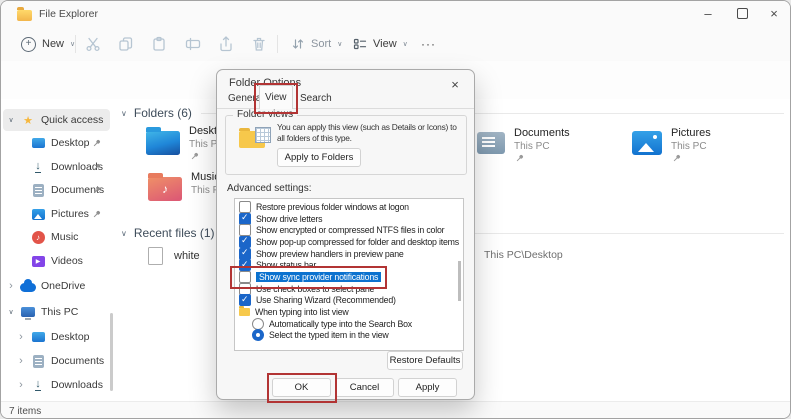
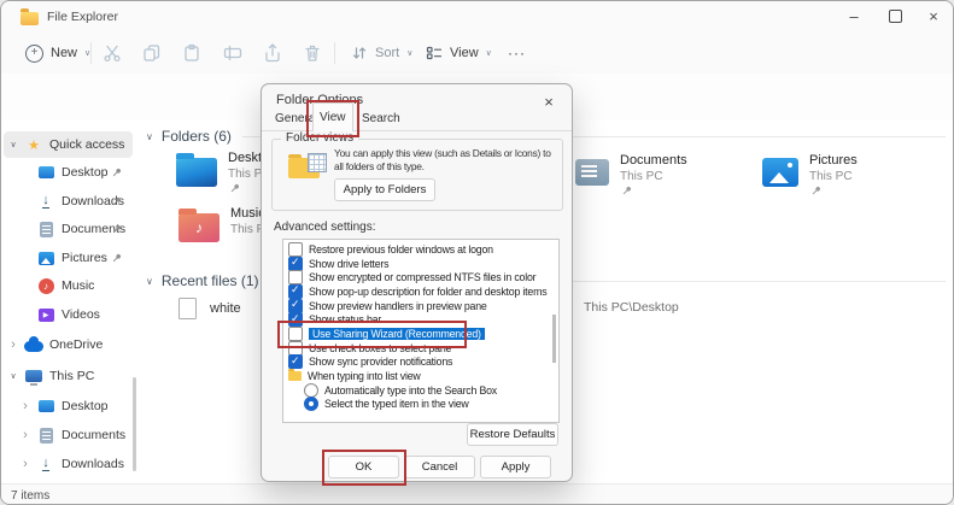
  File Explorer
  –
  ×
  +
  New
  Sort
  View
  ···
  ★
  Quick access
  Desktop
  ↓
  Downloads
  Documens
  Pictures
  ♪
  Music
  Videos
  ›
  OneDrive
  This PC
  ›
  Desktop
  ›
  Documents
  ›
  ↓
  Downloads
  ∨
  Folders (6)
  This P
  ♪
  Musi
  Documents
  This PC
  Pictures
  This PC
  ∨
  Recent files (1)
  white
  This PC\Desktop
  7 items
  Folder Options
  ×
  Gener
  View
  Search
  Folder views
  You can apply this view (such as Details or Icons) to
  all folders of this type.
  Apply to Folders
  Advanced settings:
  Restore previous folder windows at logon
  Show drive letters
  Show encrypted or compressed NTFS files in color
- Show pop-up compressed for folder and desktop items
+ Show pop-up description for folder and desktop items
  Show preview handlers in preview pane
  Show status bar
- Show sync provider notifications
+ Use Sharing Wizard (Recommended)
  Use check boxes to select pane
- Use Sharing Wizard (Recommended)
+ Show sync provider notifications
  When typing into list view
  Automatically type into the Search Box
  Select the typed item in the view
  Restore Defaults
  OK
  Cancel
  Apply
